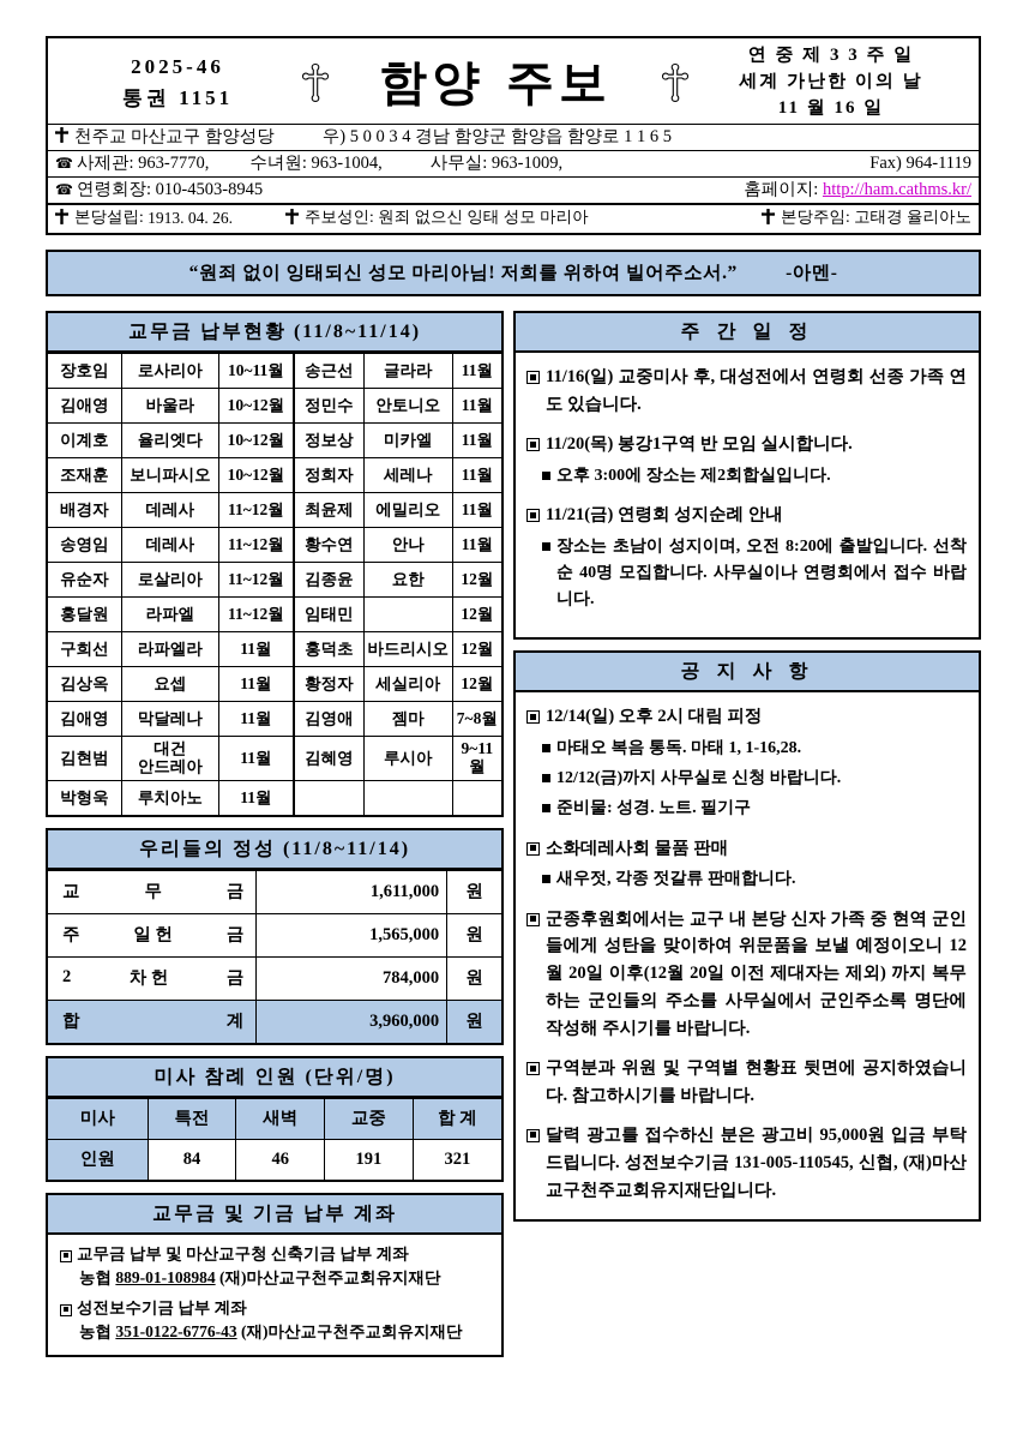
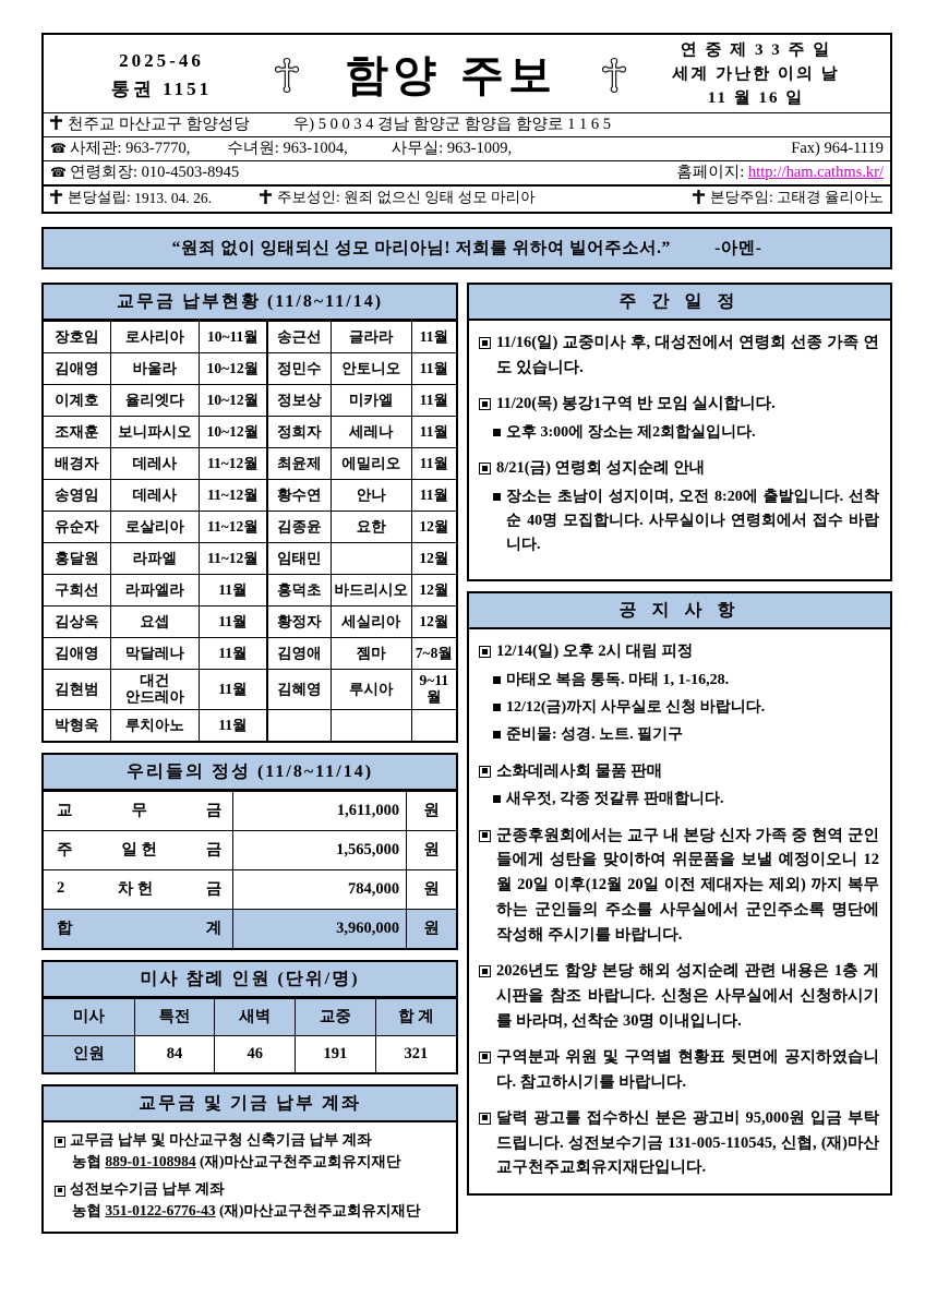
  2025-46
  통권 1151
  함양 주보
  연 중 제 3 3 주 일
  세계 가난한 이의 날
  11 월 16 일
  천주교 마산교구 함양성당
  우) 5 0 0 3 4 경남 함양군 함양읍 함양로 1 1 6 5
  ☎
  사제관:
  963-7770,
  수녀원:
  963-1004,
  사무실:
  963-1009,
  Fax)
  964-1119
  ☎
  연령회장:
  010-4503-8945
  홈페이지:
  http://ham.cathms.kr/
  본당설립:
  1913. 04. 26.
  주보성인:
  원죄 없으신 잉태 성모 마리아
  본당주임:
  고태경 율리아노
  “원죄 없이 잉태되신 성모 마리아님! 저희를 위하여 빌어주소서.” -아멘-
  교무금 납부현황 (11/8~11/14)
  장호임	로사리아	10~11월	송근선	글라라	11월
  김애영	바울라	10~12월	정민수	안토니오	11월
  이계호	율리엣다	10~12월	정보상	미카엘	11월
  조재훈	보니파시오	10~12월	정희자	세레나	11월
  배경자	데레사	11~12월	최윤제	에밀리오	11월
  송영임	데레사	11~12월	황수연	안나	11월
  유순자	로살리아	11~12월	김종윤	요한	12월
  홍달원	라파엘	11~12월	임태민		12월
  구희선	라파엘라	11월	홍덕초	바드리시오	12월
  김상옥	요셉	11월	황정자	세실리아	12월
  김애영	막달레나	11월	김영애	젬마	7~8월
  김현범	대건안드레아	11월	김혜영	루시아	9~11월
  박형욱	루치아노	11월
  우리들의 정성 (11/8~11/14)
  교 무 금	1,611,000	원
  주 일 헌 금	1,565,000	원
  2 차 헌 금	784,000	원
  합 계	3,960,000	원
  미사 참례 인원 (단위/명)
  미사	특전	새벽	교중	합 계
  인원	84	46	191	321
  교무금 및 기금 납부 계좌
  교무금 납부 및 마산교구청 신축기금 납부 계좌
  농협 889-01-108984 (재)마산교구천주교회유지재단
  성전보수기금 납부 계좌
  농협 351-0122-6776-43 (재)마산교구천주교회유지재단
  주 간 일 정
  11/16(일) 교중미사 후, 대성전에서 연령회 선종 가족 연도 있습니다.
  11/20(목) 봉강1구역 반 모임 실시합니다.
  오후 3:00에 장소는 제2회합실입니다.
- 11/21(금) 연령회 성지순례 안내
+ 8/21(금) 연령회 성지순례 안내
  장소는 초남이 성지이며, 오전 8:20에 출발입니다. 선착순 40명 모집합니다. 사무실이나 연령회에서 접수 바랍니다.
  공 지 사 항
  12/14(일) 오후 2시 대림 피정
  마태오 복음 통독. 마태 1, 1-16,28.
  12/12(금)까지 사무실로 신청 바랍니다.
  준비물: 성경. 노트. 필기구
  소화데레사회 물품 판매
  새우젓, 각종 젓갈류 판매합니다.
  군종후원회에서는 교구 내 본당 신자 가족 중 현역 군인들에게 성탄을 맞이하여 위문품을 보낼 예정이오니 12월 20일 이후(12월 20일 이전 제대자는 제외) 까지 복무하는 군인들의 주소를 사무실에서 군인주소록 명단에 작성해 주시기를 바랍니다.
+ 2026년도 함양 본당 해외 성지순례 관련 내용은 1층 게시판을 참조 바랍니다. 신청은 사무실에서 신청하시기를 바라며, 선착순 30명 이내입니다.
  구역분과 위원 및 구역별 현황표 뒷면에 공지하였습니다. 참고하시기를 바랍니다.
  달력 광고를 접수하신 분은 광고비 95,000원 입금 부탁드립니다. 성전보수기금 131-005-110545, 신협, (재)마산교구천주교회유지재단입니다.
